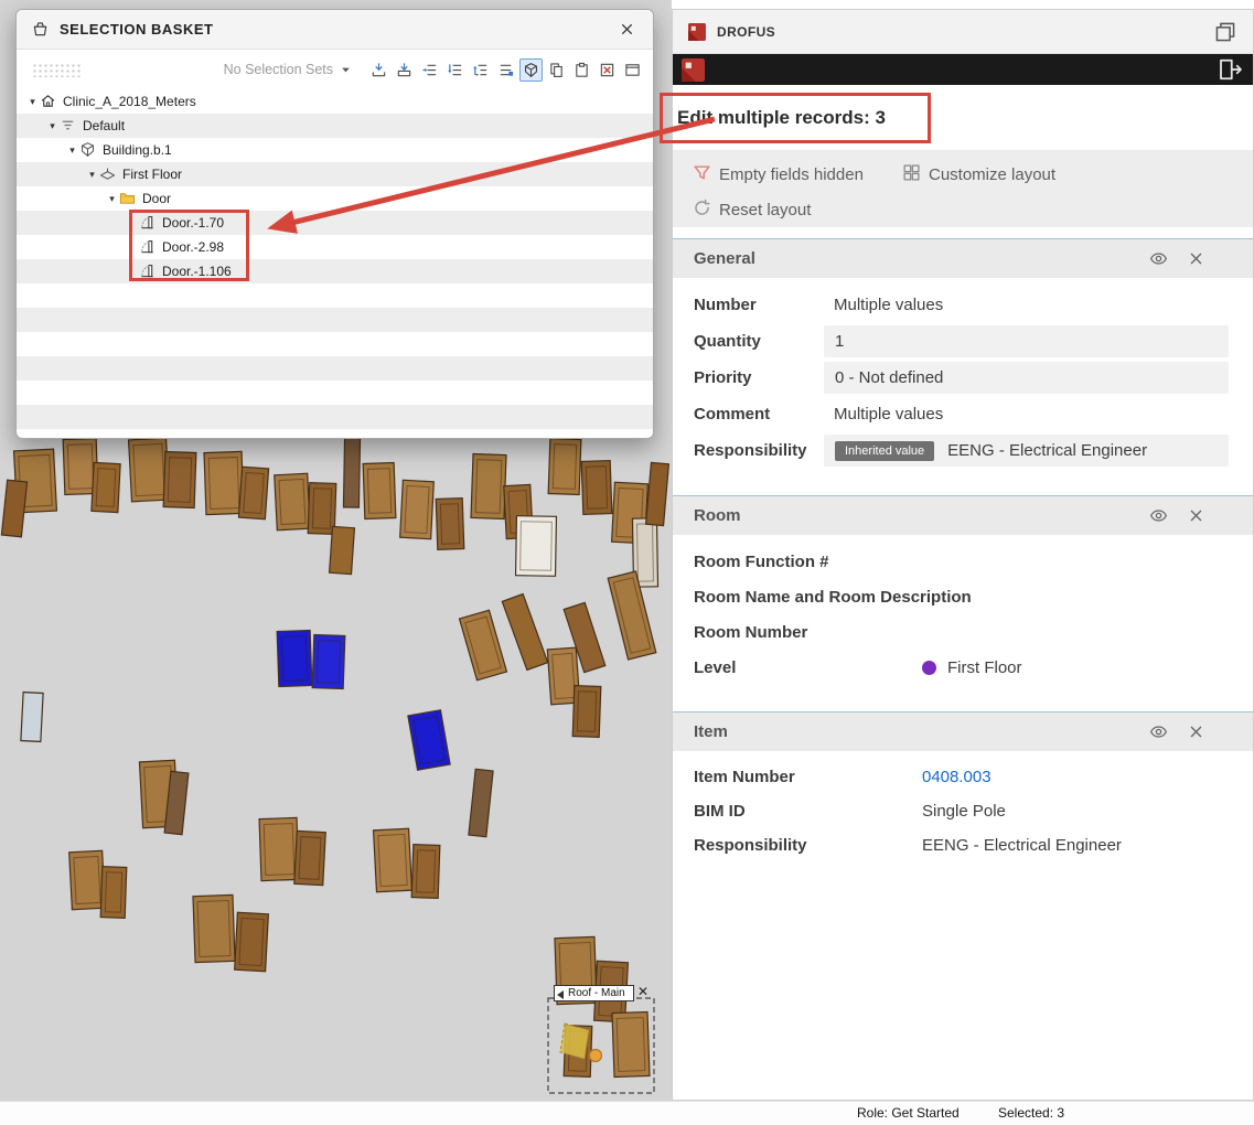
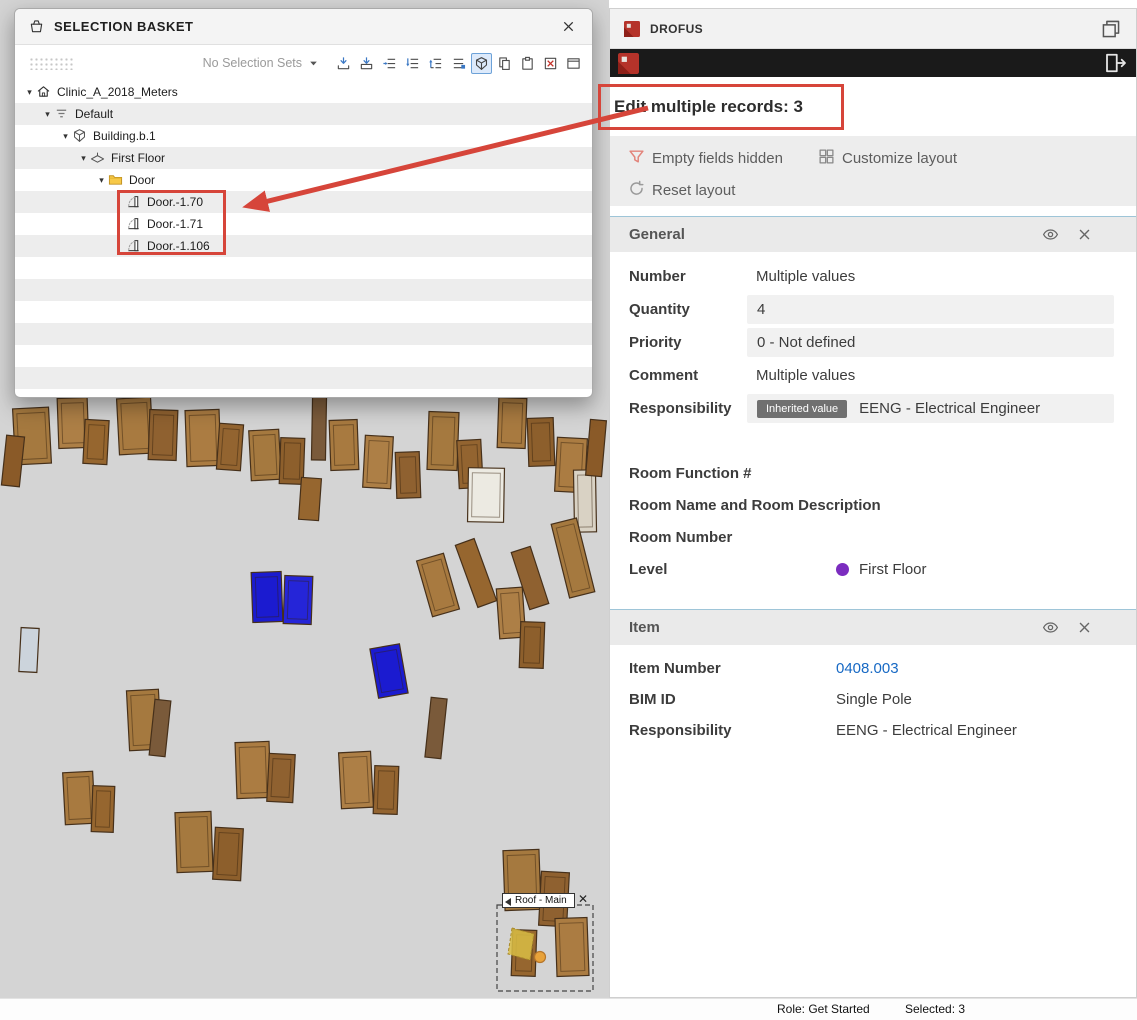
  Roof - Main
  ✕
  SELECTION BASKET
  No Selection Sets
  ▾
  Clinic_A_2018_Meters
  ▾
  Default
  ▾
  Building.b.1
  ▾
  First Floor
  ▾
  Door
  Door.-1.70
- Door.-2.98
+ Door.-1.71
  Door.-1.106
  DROFUS
  Edit multiple records: 3
  Empty fields hidden
  Customize layout
  Reset layout
  General
  Number
  Multiple values
  Quantity
- 1
+ 4
  Priority
  0 - Not defined
  Comment
  Multiple values
  Responsibility
  Inherited value
  EENG - Electrical Engineer
- Room
  Room Function #
  Room Name and Room Description
  Room Number
  Level
  First Floor
  Item
  Item Number
  0408.003
  BIM ID
  Single Pole
  Responsibility
  EENG - Electrical Engineer
  Role: Get Started
  Selected: 3
